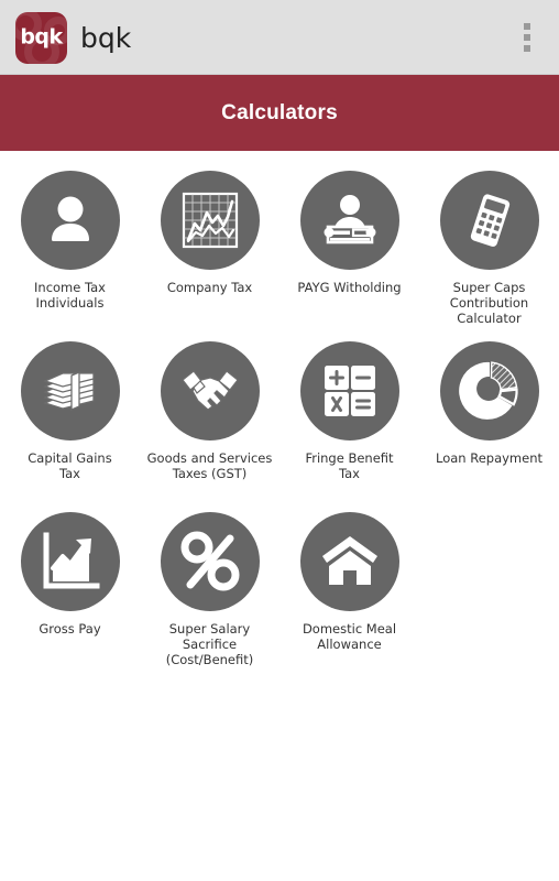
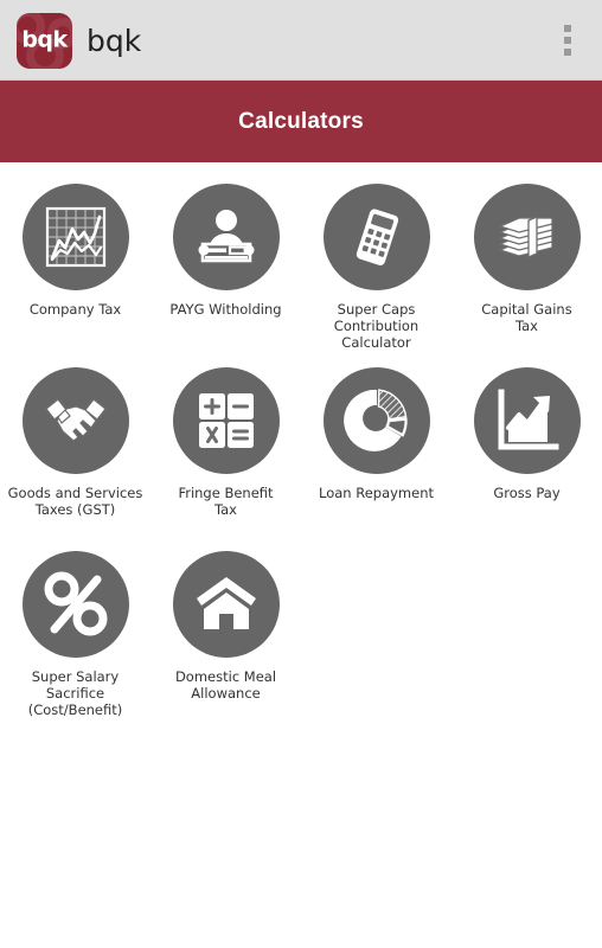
  bqk
  bqk
  Calculators
- Income Tax
- Individuals
  Company Tax
  PAYG Witholding
  Super Caps
  Contribution Calculator
  Capital Gains
  Tax
  Goods and Services
  Taxes (GST)
  Fringe Benefit
  Tax
  Loan Repayment
  Gross Pay
  Super Salary Sacrifice
  (Cost/Benefit)
  Domestic Meal
  Allowance
